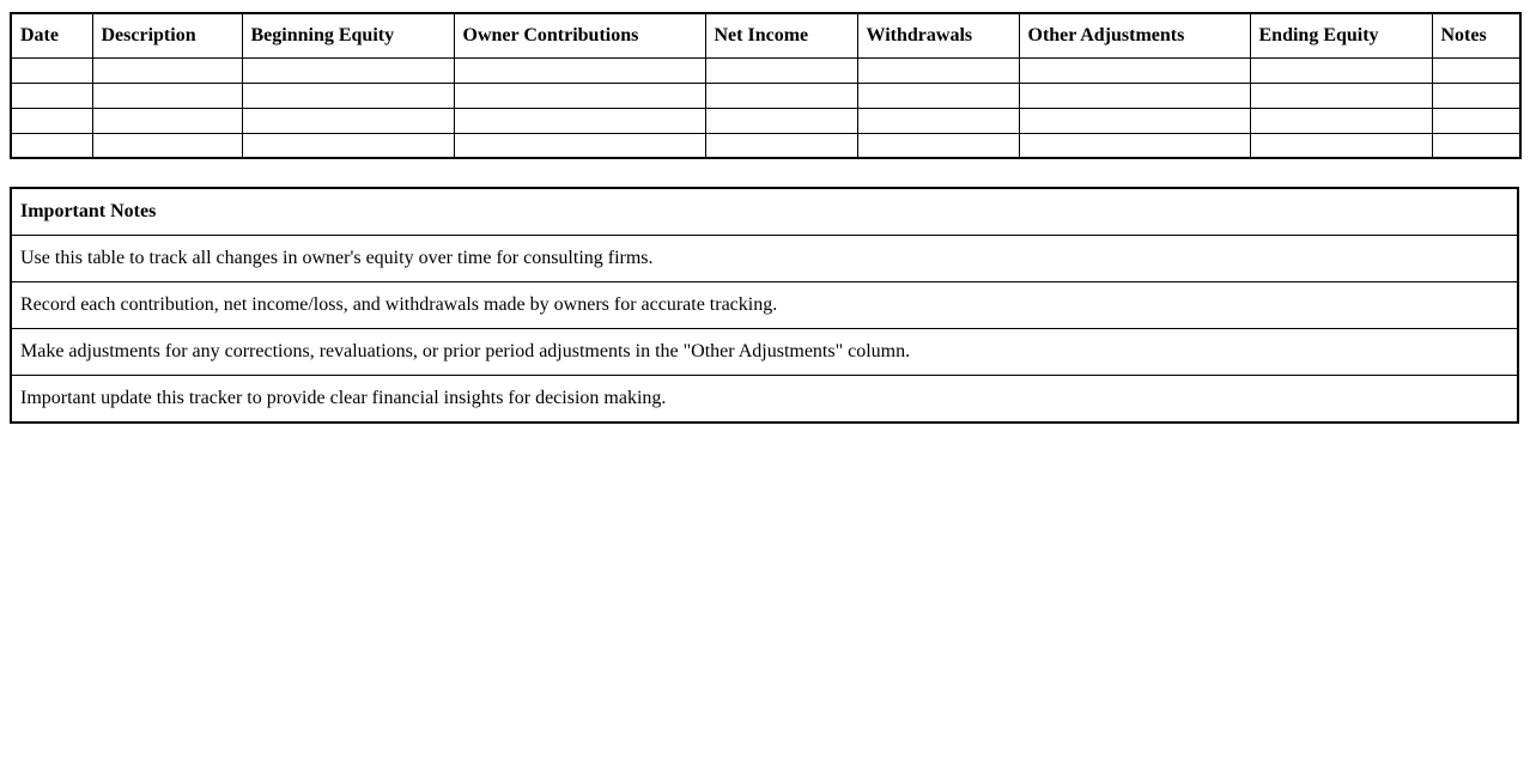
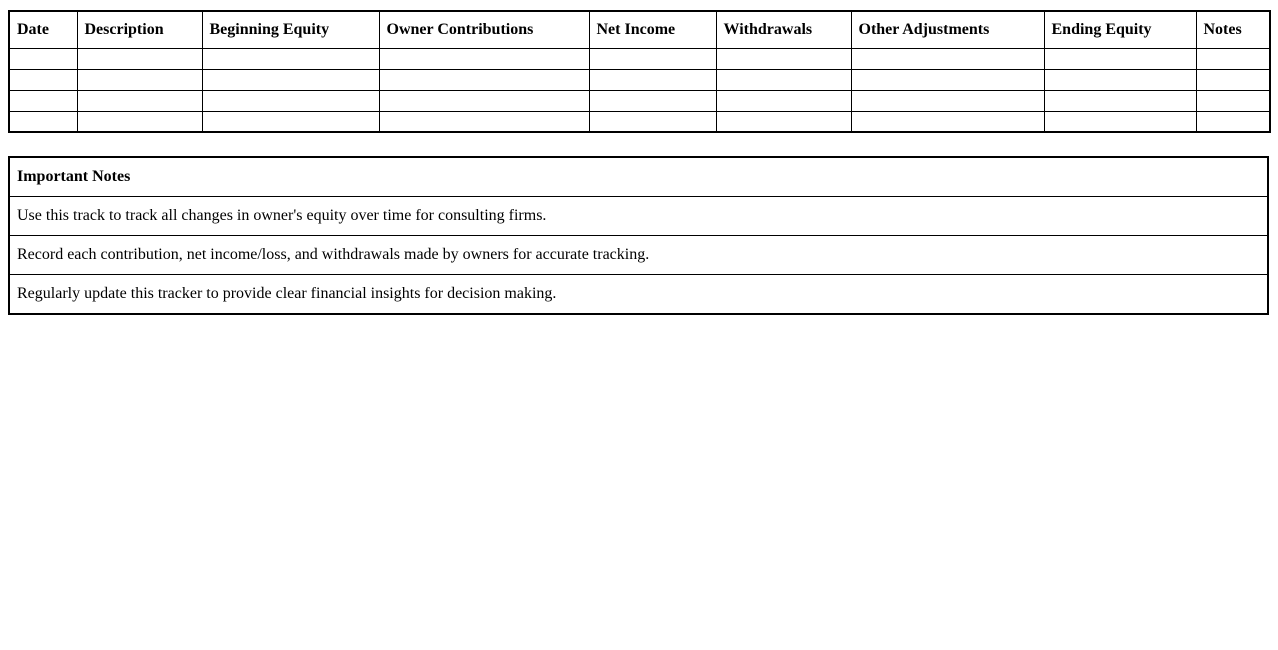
  Date	Description	Beginning Equity	Owner Contributions	Net Income	Withdrawals	Other Adjustments	Ending Equity	Notes
  Important Notes
- Use this table to track all changes in owner's equity over time for consulting firms.
+ Use this track to track all changes in owner's equity over time for consulting firms.
  Record each contribution, net income/loss, and withdrawals made by owners for accurate tracking.
- Make adjustments for any corrections, revaluations, or prior period adjustments in the "Other Adjustments" column.
- Important update this tracker to provide clear financial insights for decision making.
+ Regularly update this tracker to provide clear financial insights for decision making.
